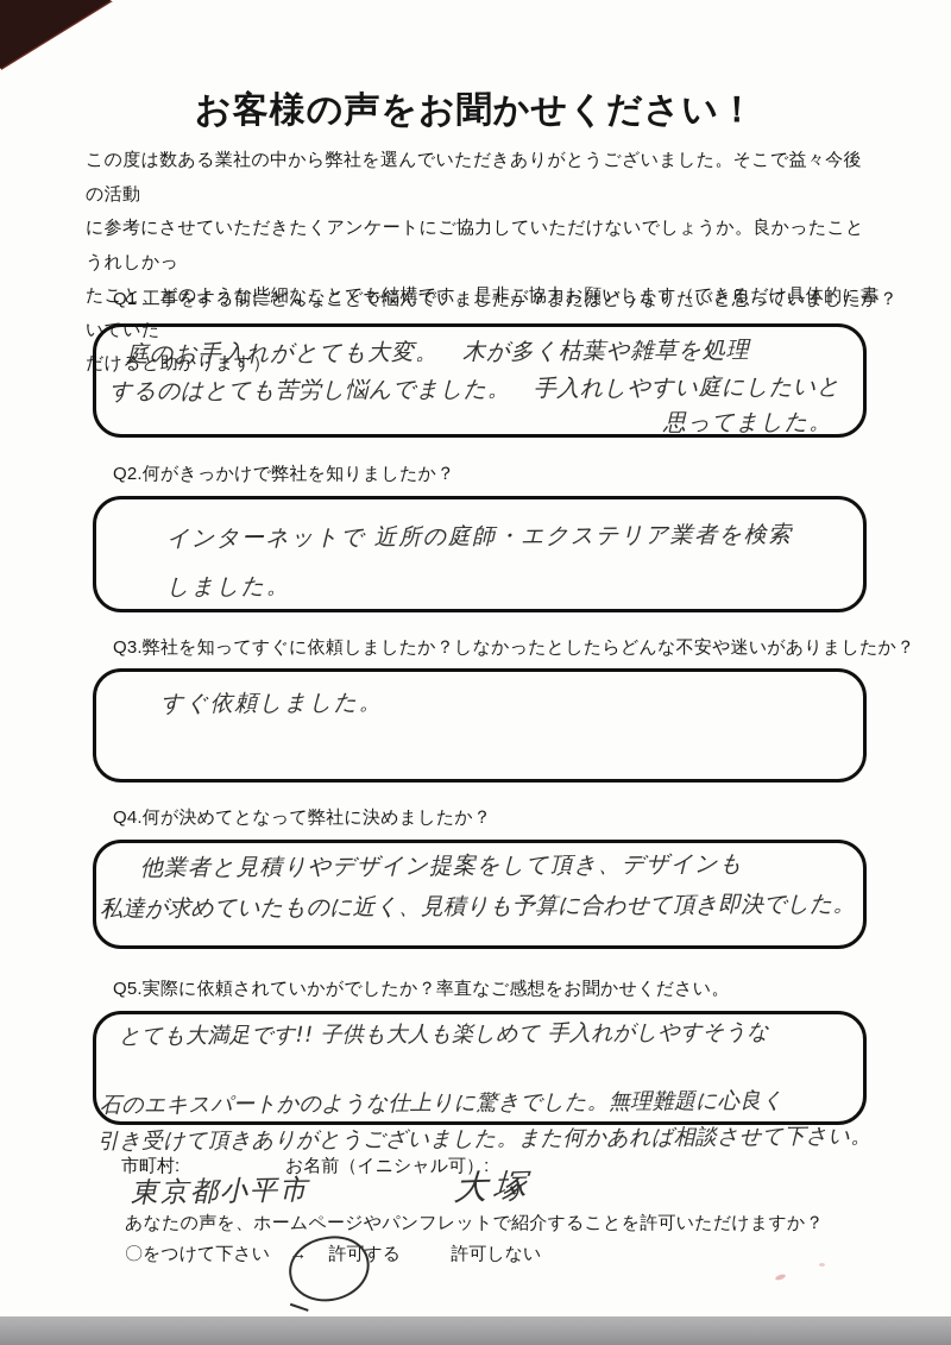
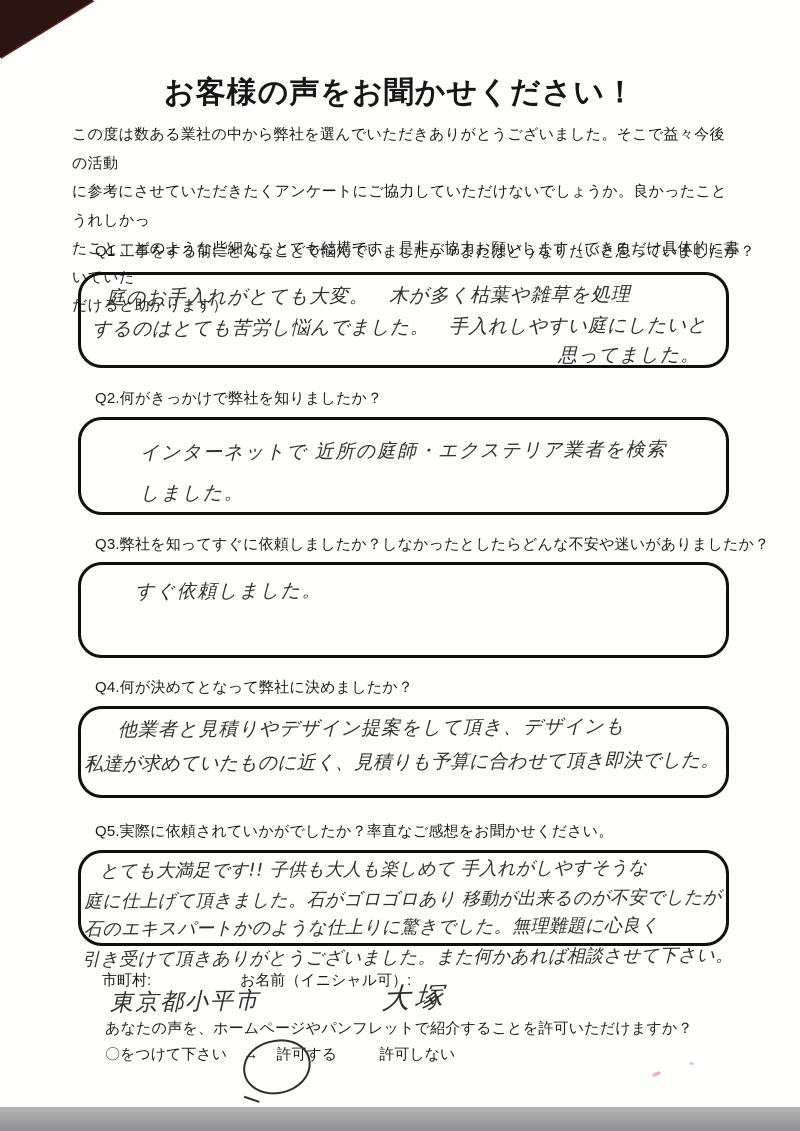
  お客様の声をお聞かせください！
  この度は数ある業社の中から弊社を選んでいただきありがとうございました。そこで益々今後の活動
  に参考にさせていただきたくアンケートにご協力していただけないでしょうか。良かったことうれしかっ
  たこと、どのような些細なことでも結構です。是非ご協力お願いします（できるだけ具体的に書いていた
  だけると助かります）
  Q1 工事をする前にどんなことで悩んでいましたか？またはどうなりたいと思っていましたか？
  庭のお手入れがとても大変。 木が多く枯葉や雑草を処理
  するのはとても苦労し悩んでました。 手入れしやすい庭にしたいと
  思ってました。
  Q2.何がきっかけで弊社を知りましたか？
  インターネットで 近所の庭師・エクステリア業者を検索
  しました。
  Q3.弊社を知ってすぐに依頼しましたか？しなかったとしたらどんな不安や迷いがありましたか？
  すぐ依頼しました。
  Q4.何が決めてとなって弊社に決めましたか？
  他業者と見積りやデザイン提案をして頂き、デザインも
  私達が求めていたものに近く、見積りも予算に合わせて頂き即決でした。
  Q5.実際に依頼されていかがでしたか？率直なご感想をお聞かせください。
  とても大満足です!! 子供も大人も楽しめて 手入れがしやすそうな
+ 庭に仕上げて頂きました。石がゴロゴロあり 移動が出来るのが不安でしたが
  石のエキスパートかのような仕上りに驚きでした。無理難題に心良く
  引き受けて頂きありがとうございました。また何かあれば相談させて下さい。
  市町村:
  お名前（イニシャル可）:
  東京都小平市
  あなたの声を、ホームページやパンフレットで紹介することを許可いただけますか？
  〇をつけて下さい する 許可しない
